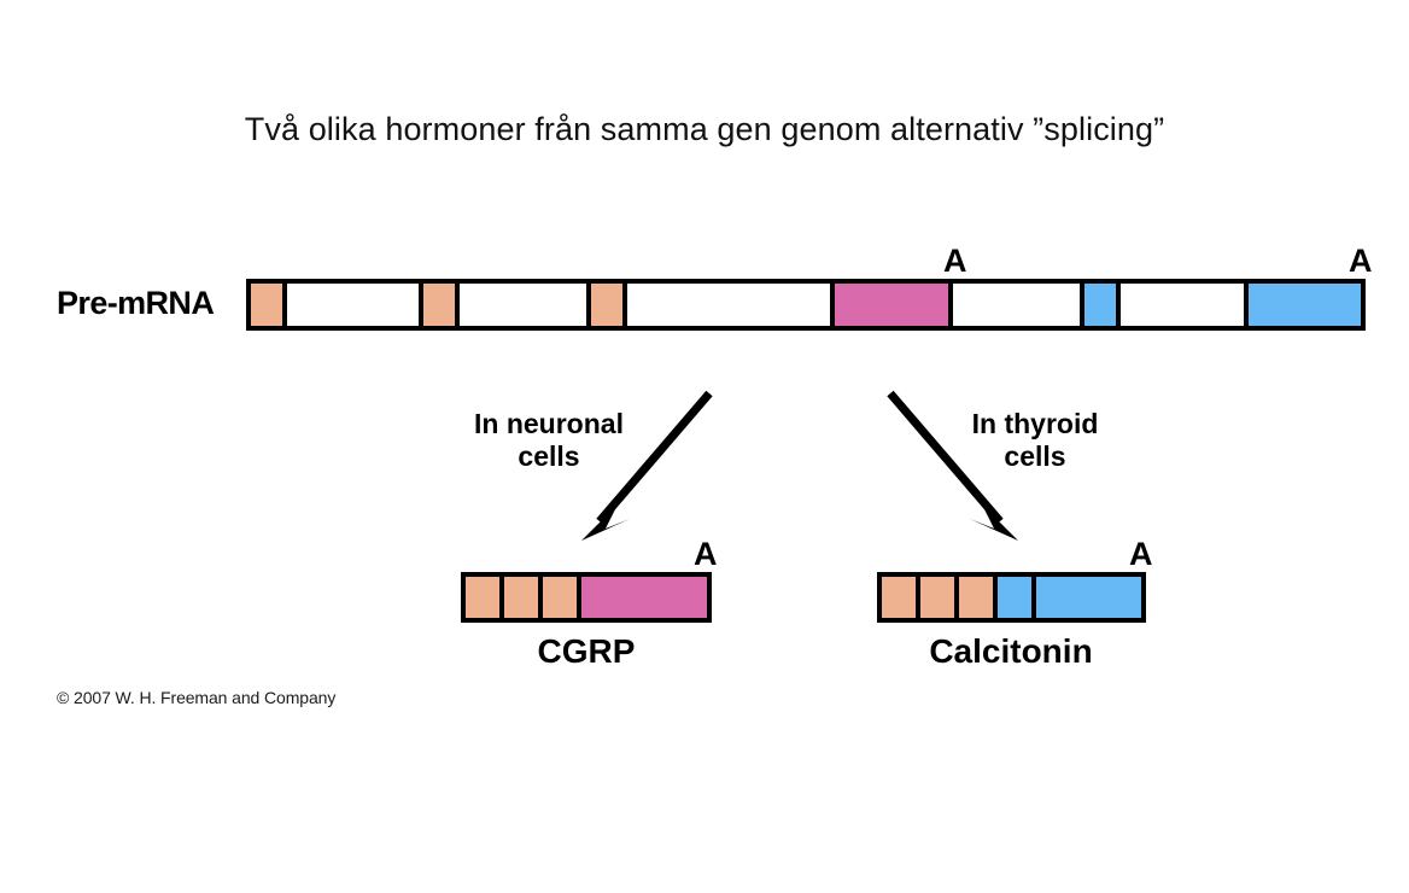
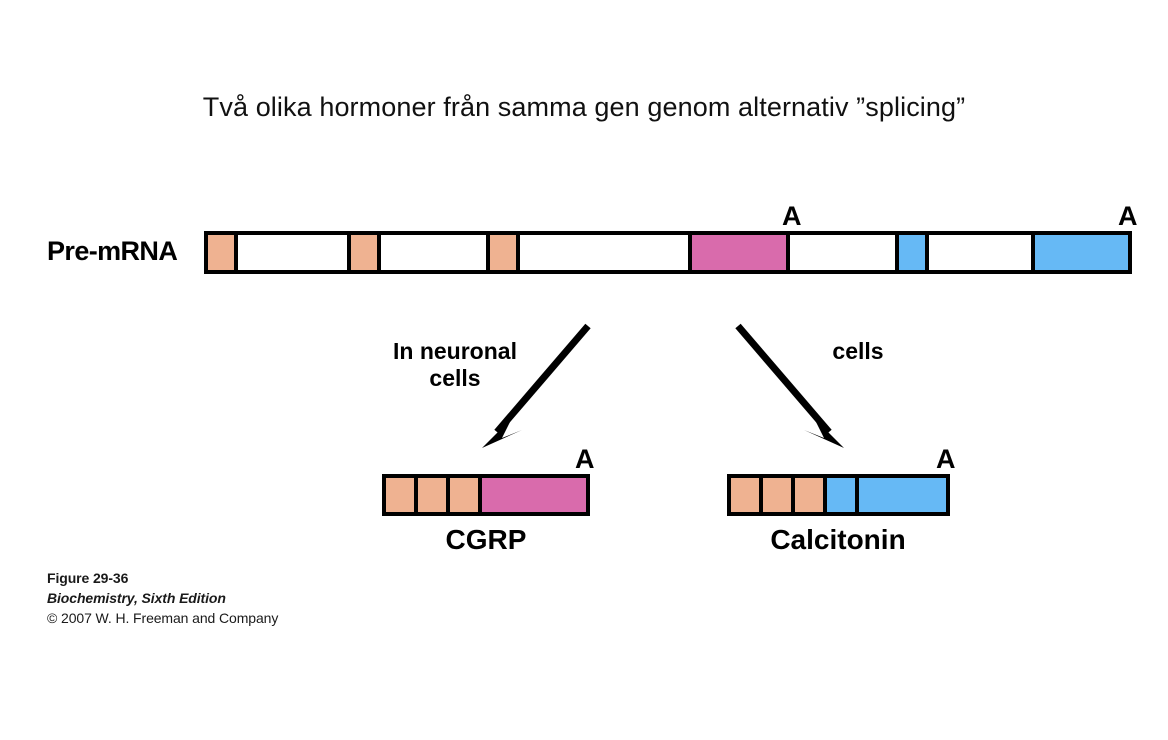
  Två olika hormoner från samma gen genom alternativ ”splicing”
  Pre-mRNA
  A
  A
  In neuronal
  cells
- In thyroid
  cells
  A
  CGRP
  A
  Calcitonin
+ Figure 29-36
+ Biochemistry, Sixth Edition
  © 2007 W. H. Freeman and Company
